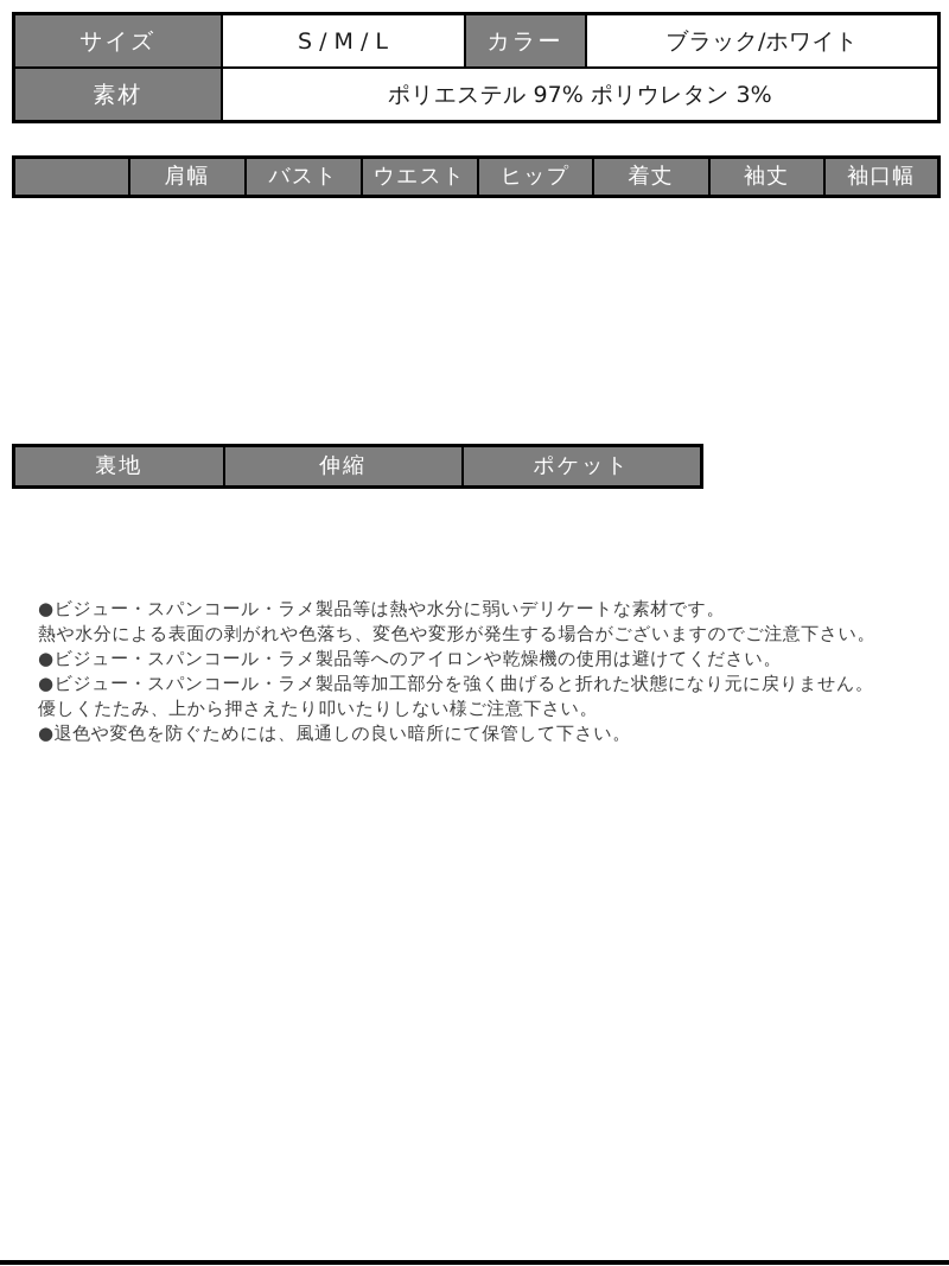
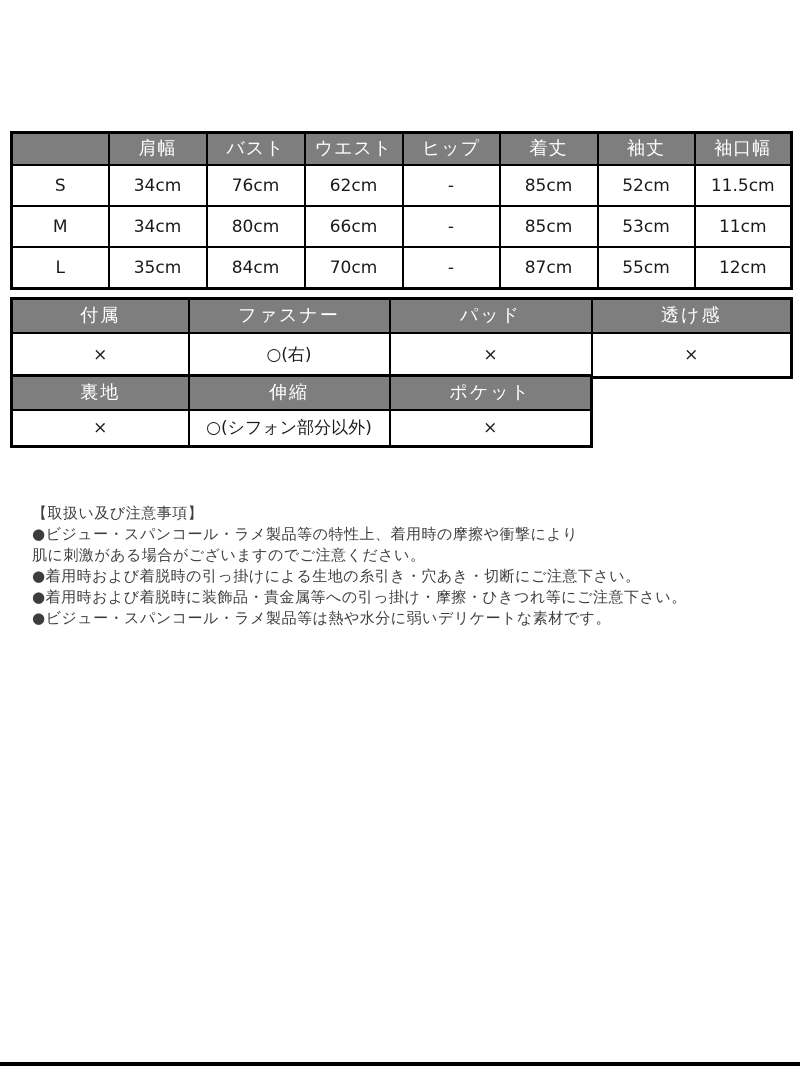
- サイズ	S / M / L	カラー	ブラック/ホワイト
- 素材	ポリエステル 97% ポリウレタン 3%
  	肩幅	バスト	ウエスト	ヒップ	着丈	袖丈	袖口幅
+ S	34cm	76cm	62cm	-	85cm	52cm	11.5cm
+ M	34cm	80cm	66cm	-	85cm	53cm	11cm
+ L	35cm	84cm	70cm	-	87cm	55cm	12cm
+ 付属	ファスナー	パッド	透け感
+ ×	○(右)	×	×
  裏地	伸縮	ポケット
+ ×	○(シフォン部分以外)	×
+ 【取扱い及び注意事項】
+ ●ビジュー・スパンコール・ラメ製品等の特性上、着用時の摩擦や衝撃により
+ 肌に刺激がある場合がございますのでご注意ください。
+ ●着用時および着脱時の引っ掛けによる生地の糸引き・穴あき・切断にご注意下さい。
+ ●着用時および着脱時に装飾品・貴金属等への引っ掛け・摩擦・ひきつれ等にご注意下さい。
  ●ビジュー・スパンコール・ラメ製品等は熱や水分に弱いデリケートな素材です。
- 熱や水分による表面の剥がれや色落ち、変色や変形が発生する場合がございますのでご注意下さい。
- ●ビジュー・スパンコール・ラメ製品等へのアイロンや乾燥機の使用は避けてください。
- ●ビジュー・スパンコール・ラメ製品等加工部分を強く曲げると折れた状態になり元に戻りません。
- 優しくたたみ、上から押さえたり叩いたりしない様ご注意下さい。
- ●退色や変色を防ぐためには、風通しの良い暗所にて保管して下さい。
